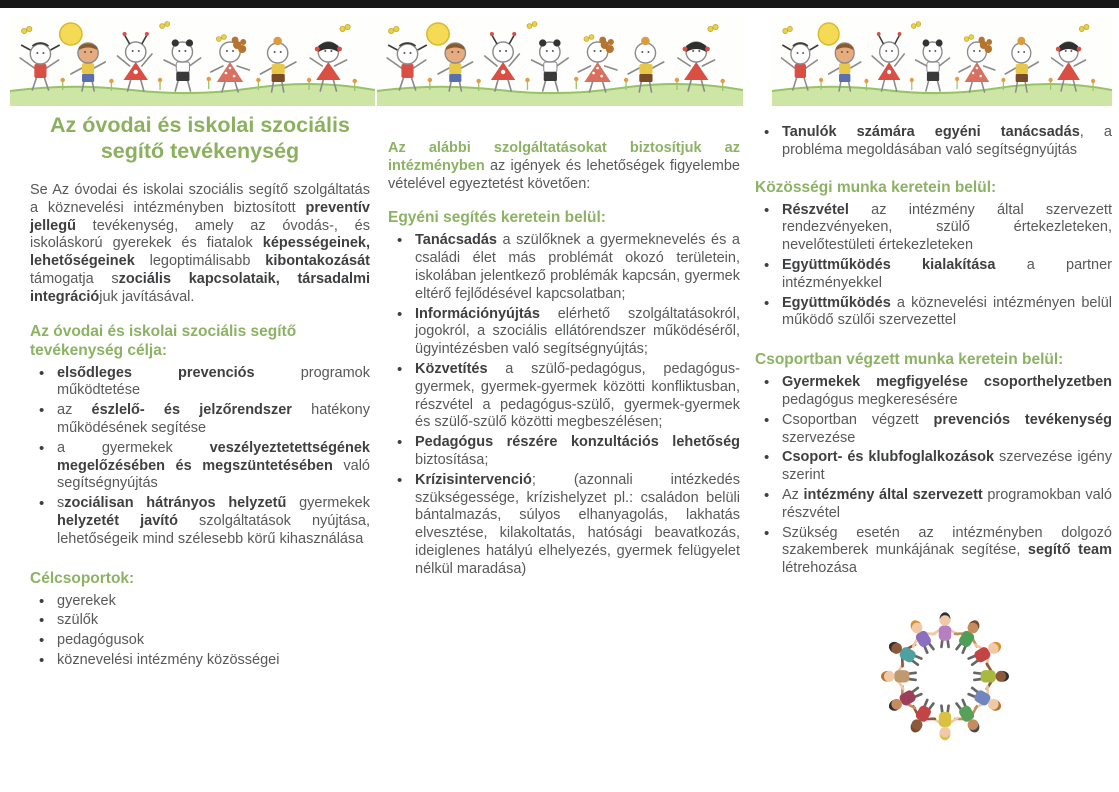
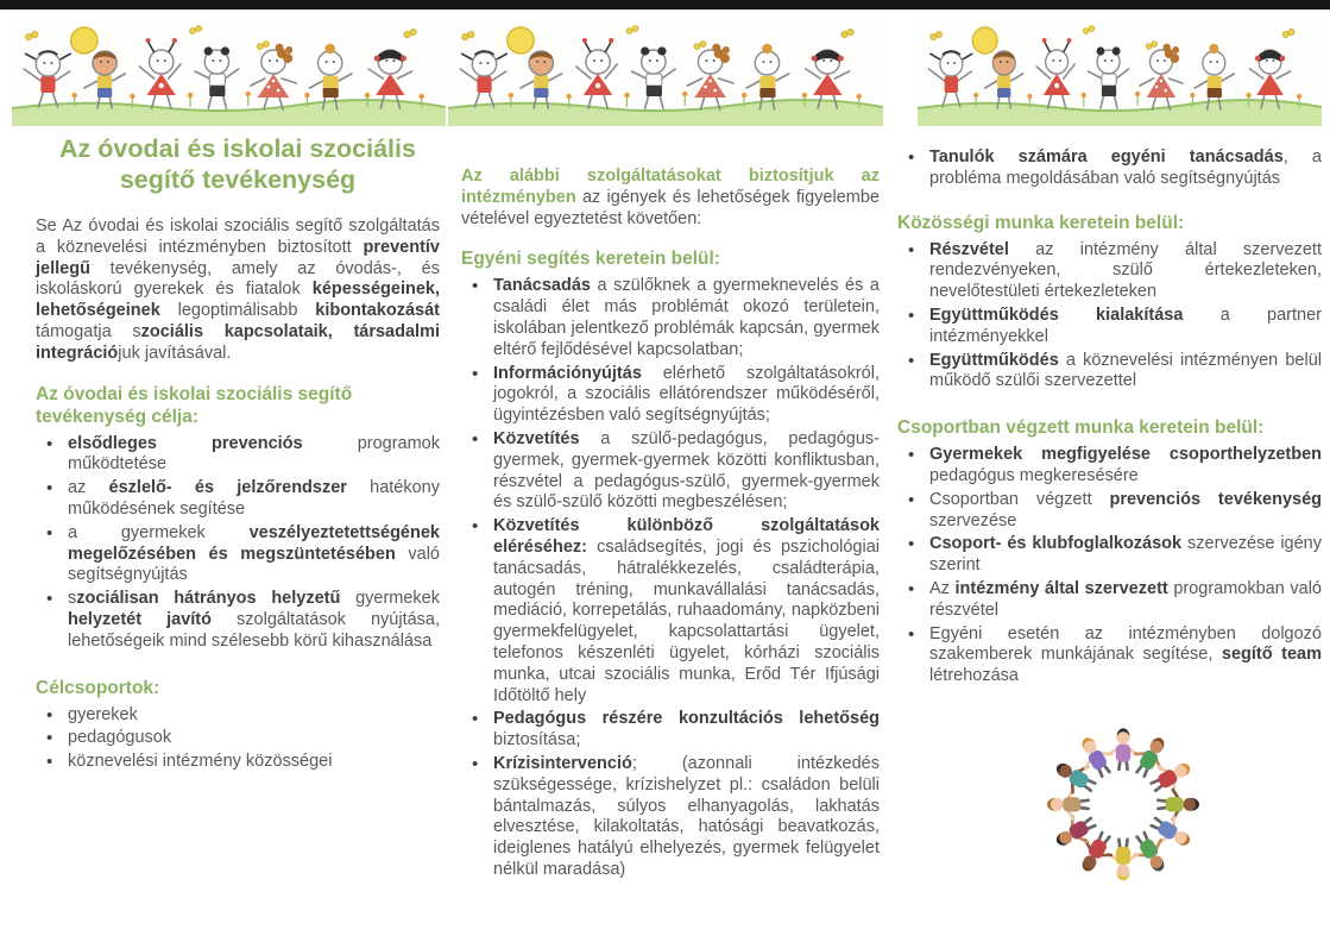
  Az óvodai és iskolai szociális segítő tevékenység
  Se Az óvodai és iskolai szociális segítő szolgáltatás a köznevelési intézményben biztosított preventív jellegű tevékenység, amely az óvodás-, és iskoláskorú gyerekek és fiatalok képességeinek, lehetőségeinek legoptimálisabb kibontakozását támogatja szociális kapcsolataik, társadalmi integrációjuk javításával.
  Az óvodai és iskolai szociális segítő tevékenység célja:
  elsődleges prevenciós programok működtetése
  az észlelő- és jelzőrendszer hatékony működésének segítése
  a gyermekek veszélyeztetettségének megelőzésében és megszüntetésében való segítségnyújtás
  szociálisan hátrányos helyzetű gyermekek helyzetét javító szolgáltatások nyújtása, lehetőségeik mind szélesebb körű kihasználása
  Célcsoportok:
  gyerekek
- szülők
  pedagógusok
  köznevelési intézmény közösségei
  Az alábbi szolgáltatásokat biztosítjuk az intézményben az igények és lehetőségek figyelembe vételével egyeztetést követően:
  Egyéni segítés keretein belül:
  Tanácsadás a szülőknek a gyermeknevelés és a családi élet más problémát okozó területein, iskolában jelentkező problémák kapcsán, gyermek eltérő fejlődésével kapcsolatban;
  Információnyújtás elérhető szolgáltatásokról, jogokról, a szociális ellátórendszer működéséről, ügyintézésben való segítségnyújtás;
  Közvetítés a szülő-pedagógus, pedagógus-gyermek, gyermek-gyermek közötti konfliktusban, részvétel a pedagógus-szülő, gyermek-gyermek és szülő-szülő közötti megbeszélésen;
+ Közvetítés különböző szolgáltatások eléréséhez: családsegítés, jogi és pszichológiai tanácsadás, hátralékkezelés, családterápia, autogén tréning, munkavállalási tanácsadás, mediáció, korrepetálás, ruhaadomány, napközbeni gyermekfelügyelet, kapcsolattartási ügyelet, telefonos készenléti ügyelet, kórházi szociális munka, utcai szociális munka, Erőd Tér Ifjúsági Időtöltő hely
  Pedagógus részére konzultációs lehetőség biztosítása;
  Krízisintervenció; (azonnali intézkedés szükségessége, krízishelyzet pl.: családon belüli bántalmazás, súlyos elhanyagolás, lakhatás elvesztése, kilakoltatás, hatósági beavatkozás, ideiglenes hatályú elhelyezés, gyermek felügyelet nélkül maradása)
  Tanulók számára egyéni tanácsadás, a probléma megoldásában való segítségnyújtás
  Közösségi munka keretein belül:
  Részvétel az intézmény által szervezett rendezvényeken, szülő értekezleteken, nevelőtestületi értekezleteken
  Együttműködés kialakítása a partner intézményekkel
  Együttműködés a köznevelési intézményen belül működő szülői szervezettel
  Csoportban végzett munka keretein belül:
  Gyermekek megfigyelése csoporthelyzetben pedagógus megkeresésére
  Csoportban végzett prevenciós tevékenység szervezése
  Csoport- és klubfoglalkozások szervezése igény szerint
  Az intézmény által szervezett programokban való részvétel
- Szükség esetén az intézményben dolgozó szakemberek munkájának segítése, segítő team létrehozása
+ Egyéni esetén az intézményben dolgozó szakemberek munkájának segítése, segítő team létrehozása
